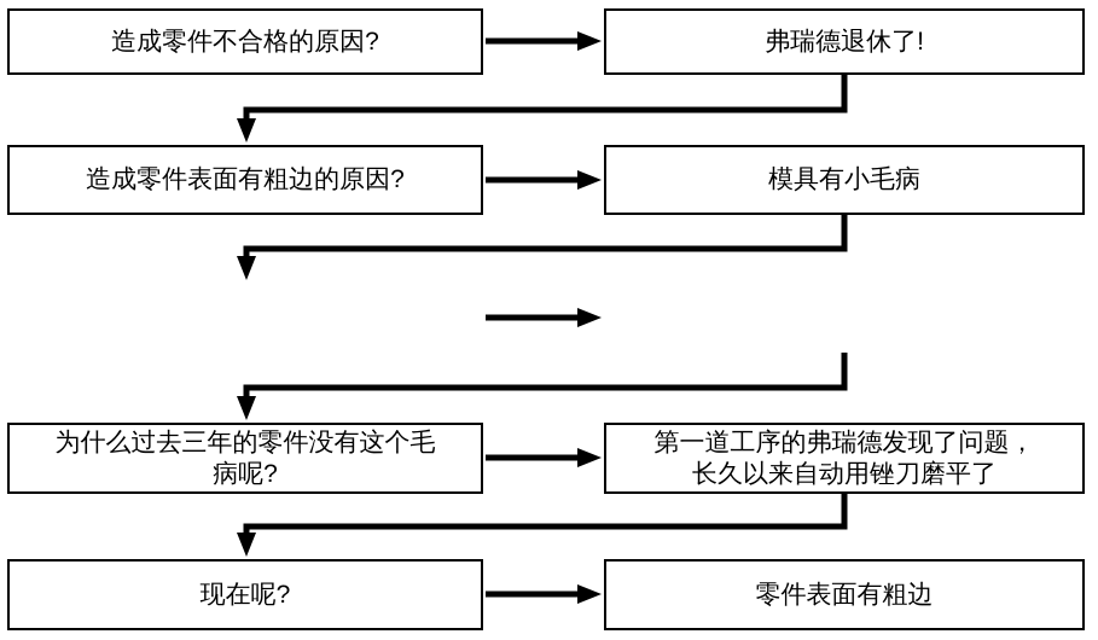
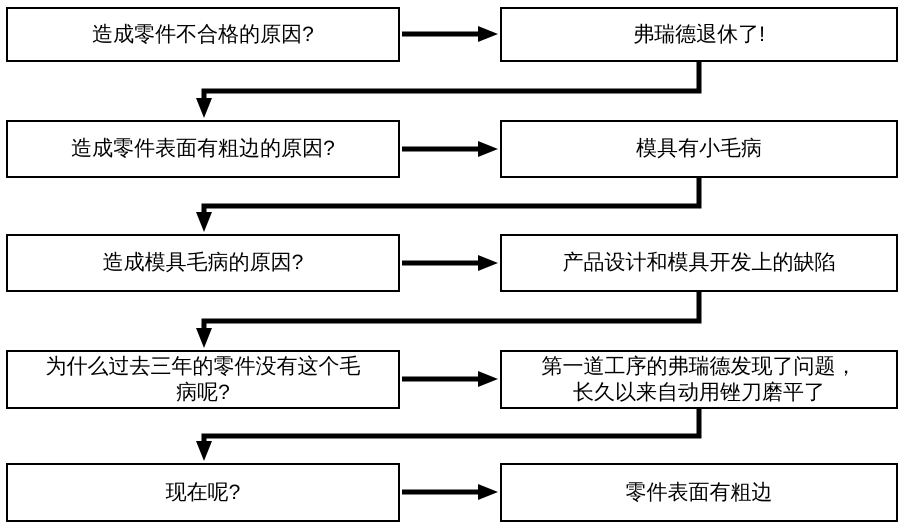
  造成零件不合格的原因?
  弗瑞德退休了!
  造成零件表面有粗边的原因?
  模具有小毛病
+ 造成模具毛病的原因?
+ 产品设计和模具开发上的缺陷
  为什么过去三年的零件没有这个毛
  病呢?
  第一道工序的弗瑞德发现了问题，
  长久以来自动用锉刀磨平了
  现在呢?
  零件表面有粗边
